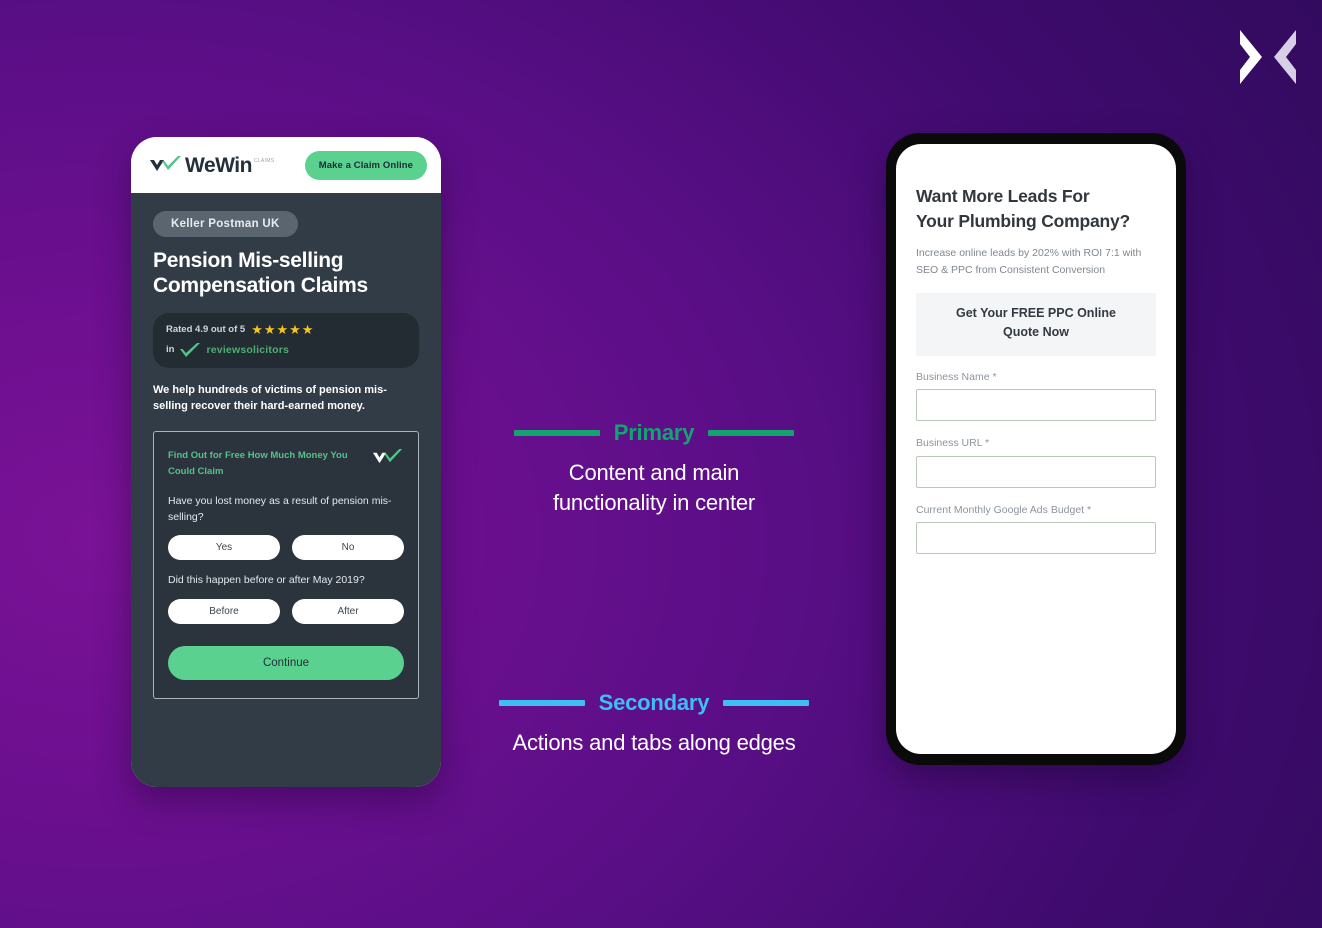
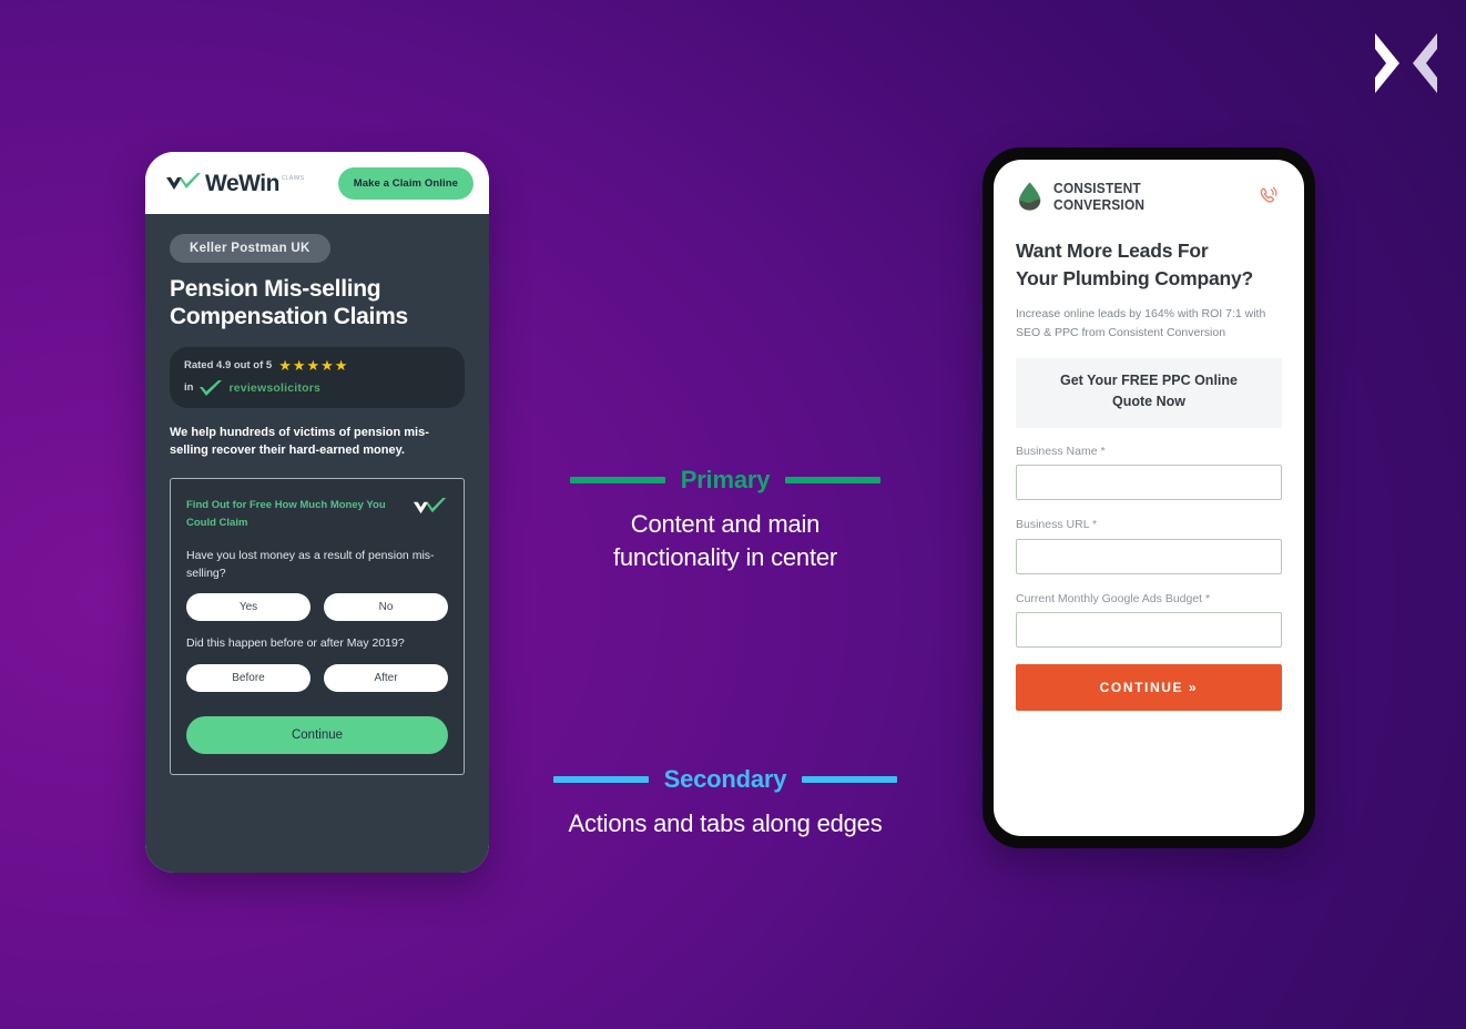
  WeWin
  Make a Claim Online
  Keller Postman UK
  Pension Mis-selling
  Compensation Claims
  Rated 4.9 out of 5
  ★★★★★
  in
  reviewsolicitors
  We help hundreds of victims of pension mis-selling recover their hard-earned money.
  Find Out for Free How Much Money You Could Claim
  Have you lost money as a result of pension mis-selling?
  Yes
  No
  Did this happen before or after May 2019?
  Before
  After
  Continue
+ CONSISTENT CONVERSION
  Want More Leads For
  Your Plumbing Company?
- Increase online leads by 202% with ROI 7:1 with SEO & PPC from Consistent Conversion
+ Increase online leads by 164% with ROI 7:1 with SEO & PPC from Consistent Conversion
  Get Your FREE PPC Online
  Quote Now
  Business Name *
  Business URL *
  Current Monthly Google Ads Budget *
+ CONTINUE »
  Primary
  Content and main
  functionality in center
  Secondary
  Actions and tabs along edges
